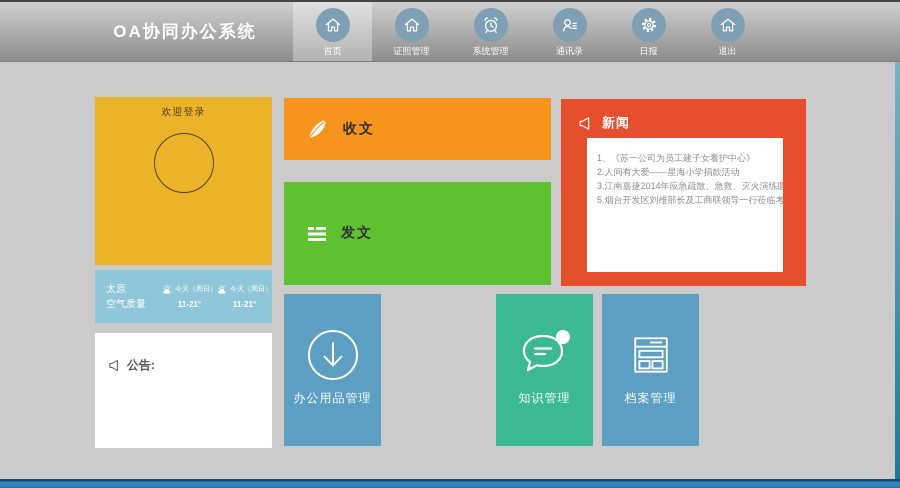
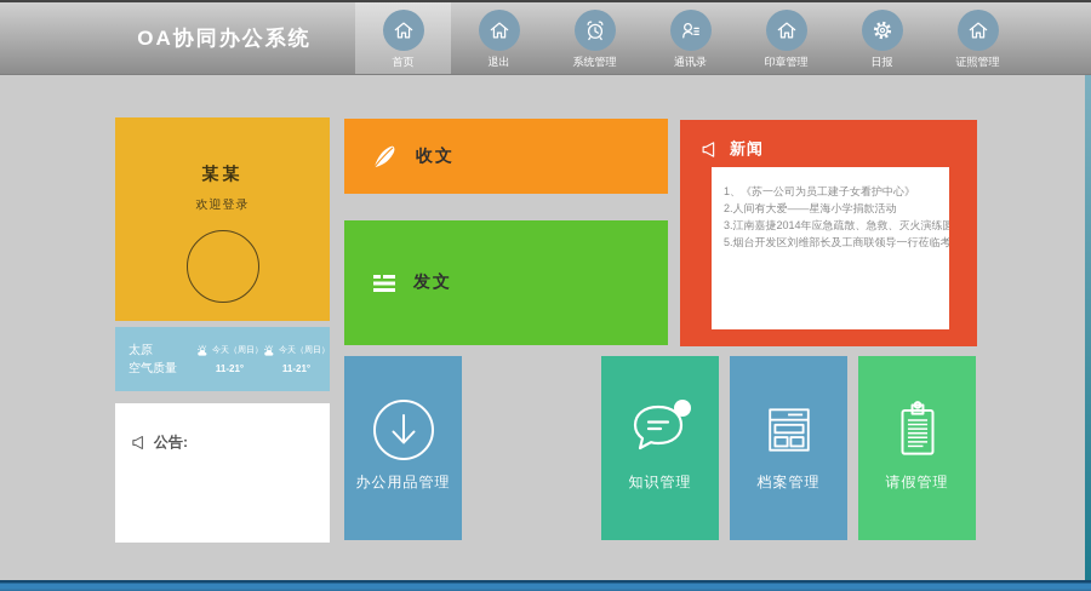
  OA协同办公系统
  首页
- 证照管理
+ 退出
  系统管理
  通讯录
+ 印章管理
  日报
- 退出
+ 证照管理
+ 某某
  欢迎登录
  太原
  空气质量
  11-21°
  11-21°
  公告:
  收文
  发文
  新闻
  1、《苏一公司为员工建子女看护中心》
  2.人间有大爱——星海小学捐款活动
  3.江南嘉捷2014年应急疏散、急救、灭火演练圆
  5.烟台开发区刘维部长及工商联领导一行莅临考
  办公用品管理
  知识管理
  档案管理
+ 请假管理
